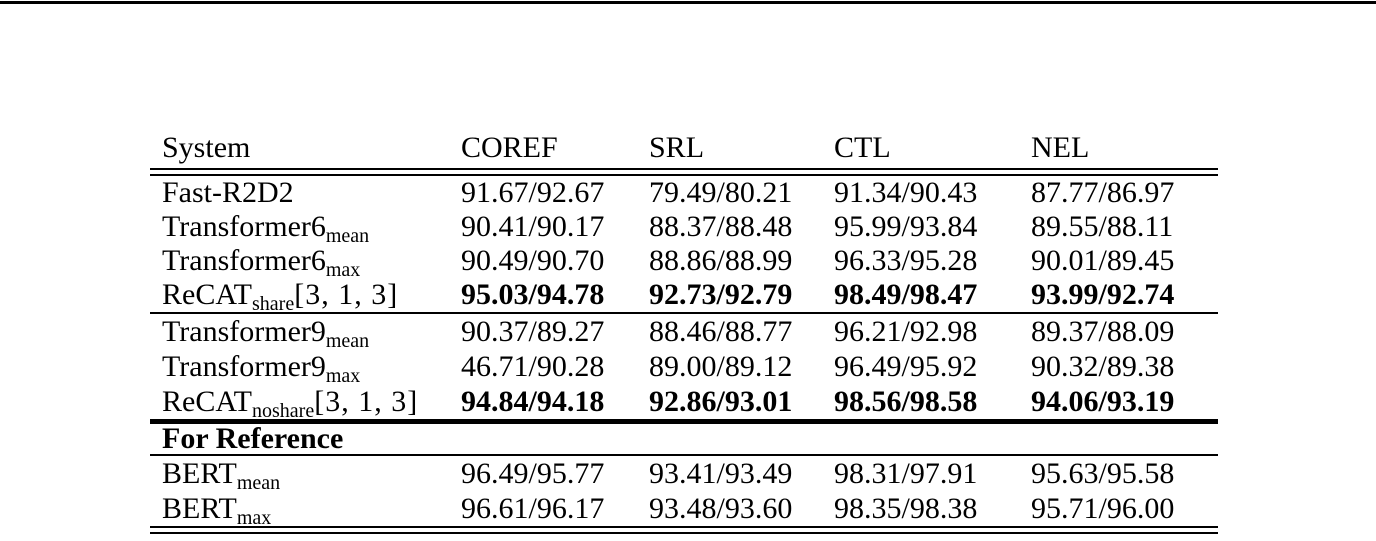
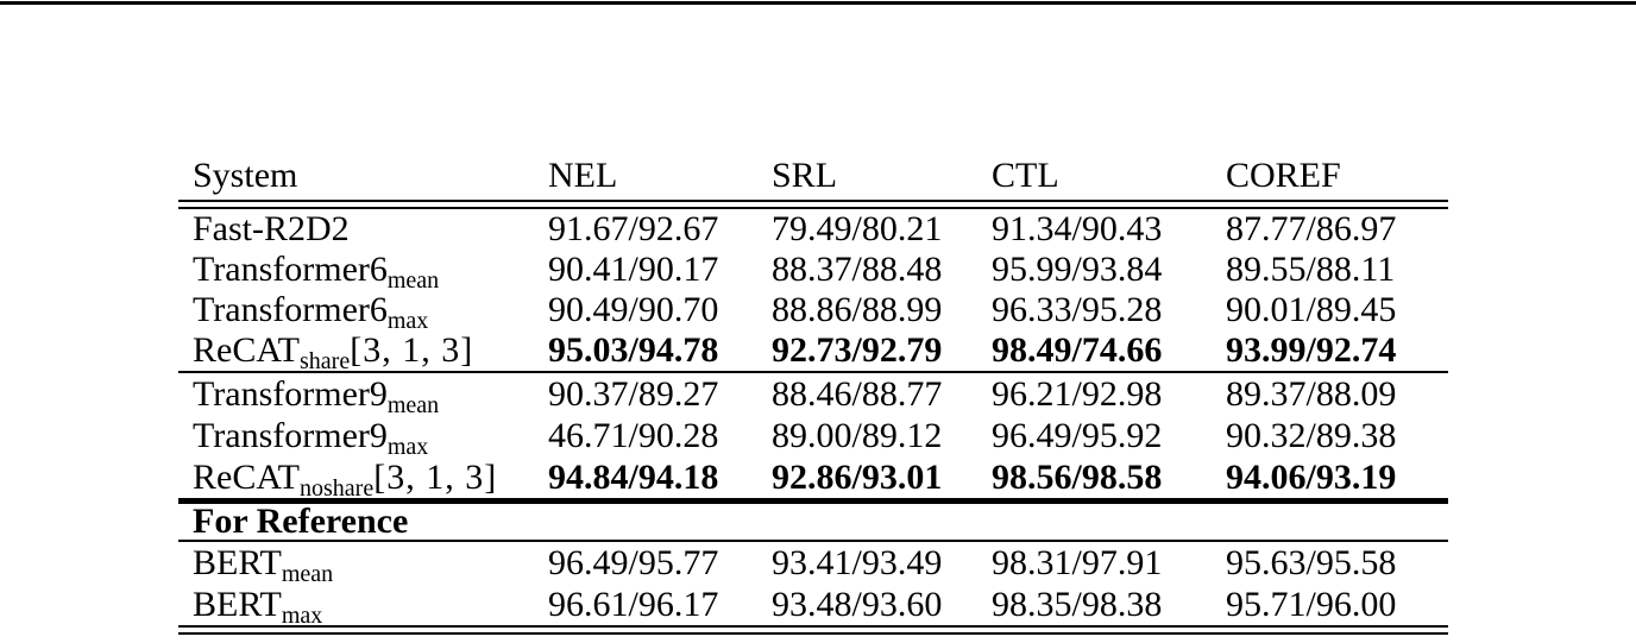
  System
- COREF
+ NEL
  SRL
  CTL
- NEL
+ COREF
  Fast-R2D2
  91.67/92.67
  79.49/80.21
  91.34/90.43
  87.77/86.97
  Transformer6mean
  90.41/90.17
  88.37/88.48
  95.99/93.84
  89.55/88.11
  Transformer6max
  90.49/90.70
  88.86/88.99
  96.33/95.28
  90.01/89.45
  ReCATshare[3, 1, 3]
  95.03/94.78
  92.73/92.79
- 98.49/98.47
+ 98.49/74.66
  93.99/92.74
  Transformer9mean
  90.37/89.27
  88.46/88.77
  96.21/92.98
  89.37/88.09
  Transformer9max
  46.71/90.28
  89.00/89.12
  96.49/95.92
  90.32/89.38
  ReCATnoshare[3, 1, 3]
  94.84/94.18
  92.86/93.01
  98.56/98.58
  94.06/93.19
  For Reference
  BERTmean
  96.49/95.77
  93.41/93.49
  98.31/97.91
  95.63/95.58
  BERTmax
  96.61/96.17
  93.48/93.60
  98.35/98.38
  95.71/96.00
